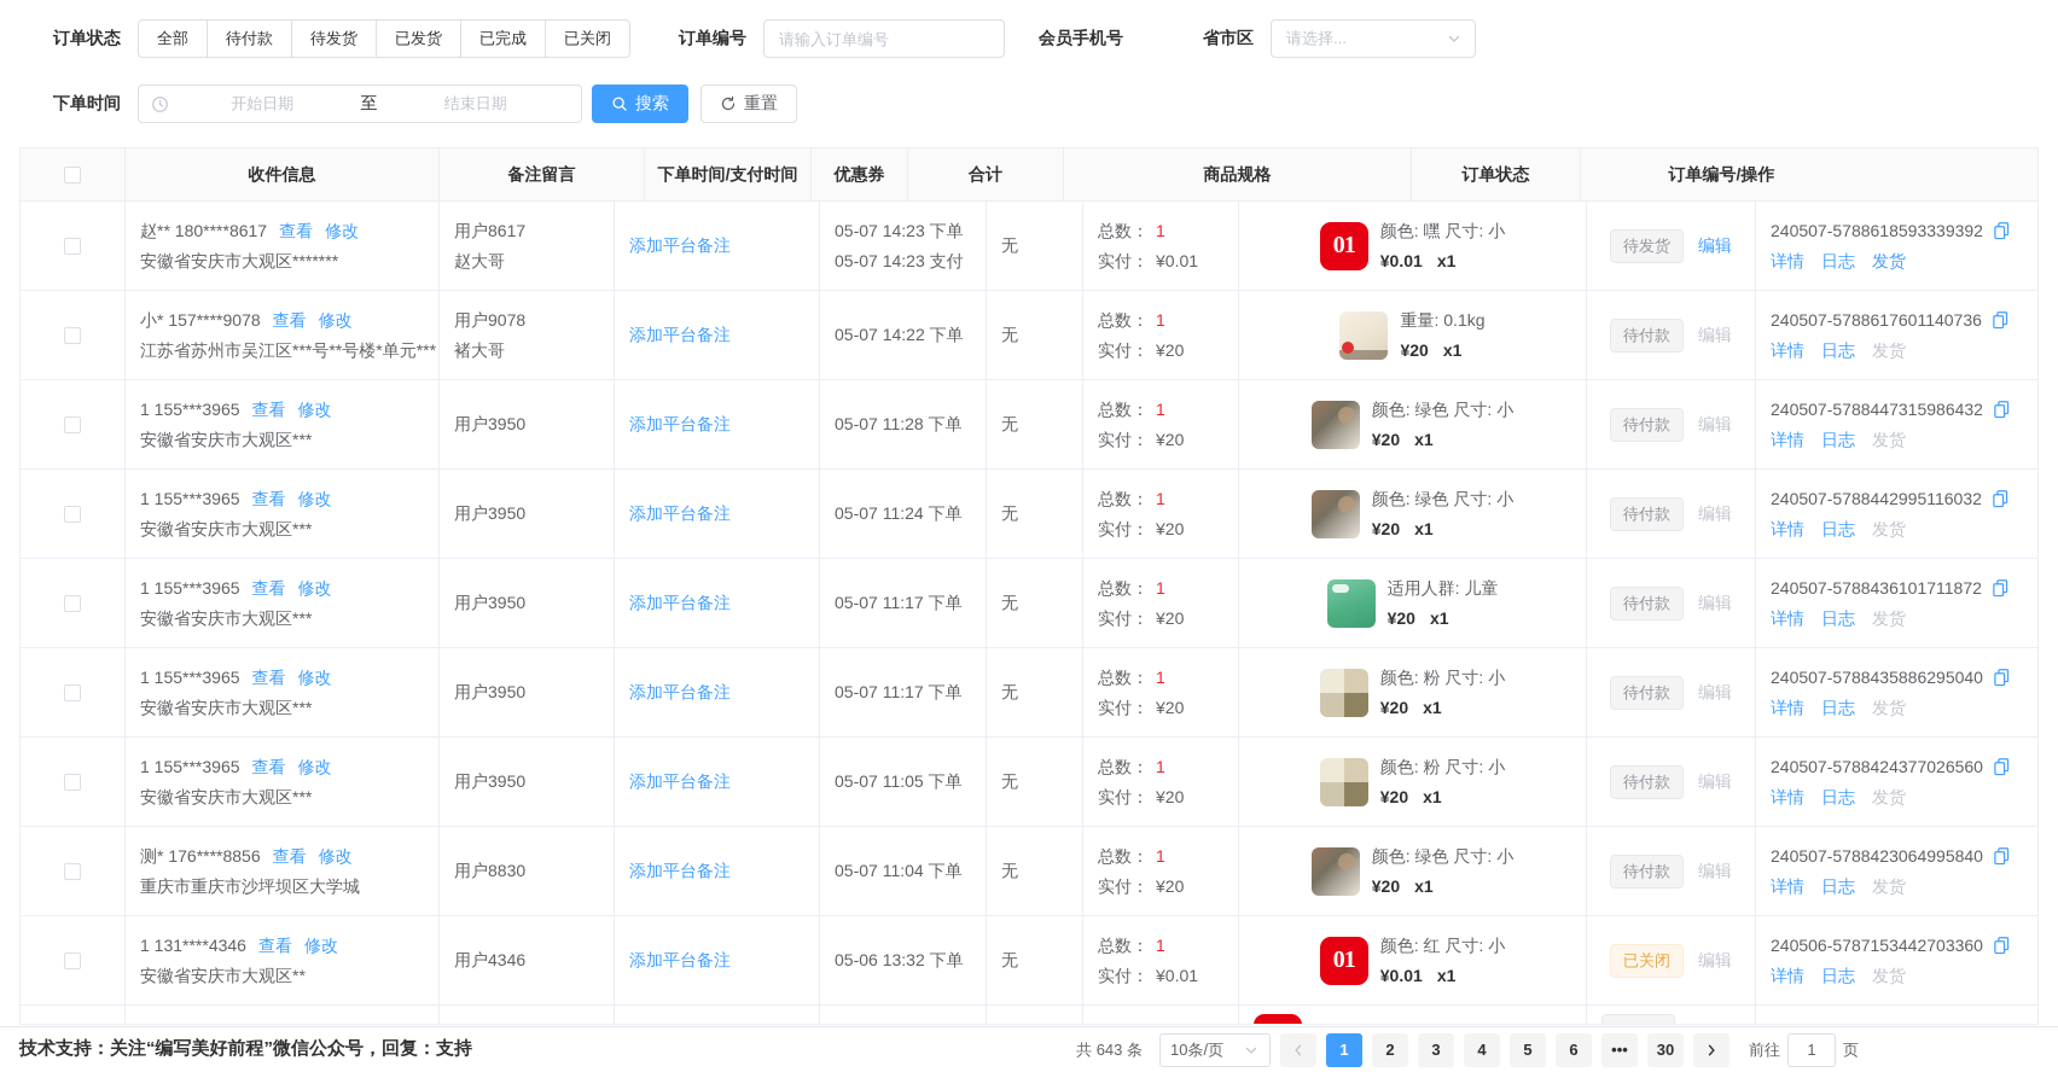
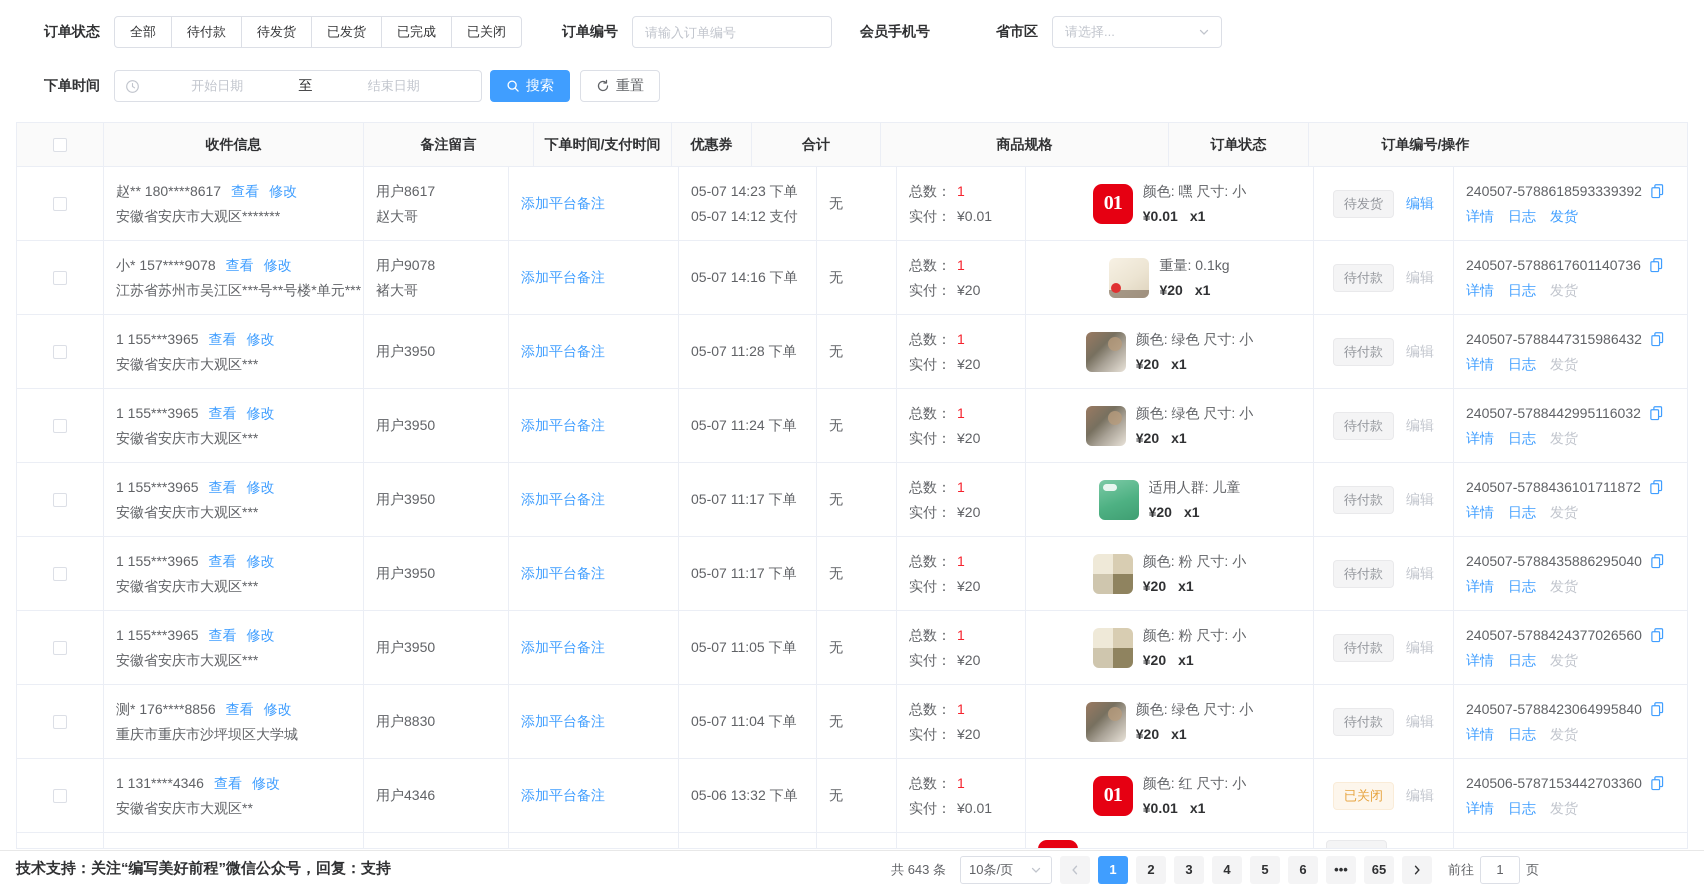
  订单状态
  全部
  待付款
  待发货
  已发货
  已完成
  已关闭
  订单编号
  请输入订单编号
  会员手机号
  省市区
  请选择...
  下单时间
  开始日期
  至
  结束日期
  搜索
  重置
  收件信息
  备注留言
  下单时间/支付时间
  优惠券
  合计
  商品规格
  订单状态
  订单编号/操作
  赵** 180****8617
  查看
  修改
  安徽省安庆市大观区*******
  用户8617
  赵大哥
  添加平台备注
  05-07 14:23 下单
- 05-07 14:23 支付
+ 05-07 14:12 支付
  无
  总数： 1
  实付： ¥0.01
  01
  颜色: 嘿 尺寸: 小
  ¥0.01 x1
  待发货
  编辑
  240507-5788618593339392
  详情
  日志
  发货
  小* 157****9078
  查看
  修改
  江苏省苏州市吴江区***号**号楼*单元***
  用户9078
  褚大哥
  添加平台备注
- 05-07 14:22 下单
+ 05-07 14:16 下单
  无
  总数： 1
  实付： ¥20
  重量: 0.1kg
  ¥20 x1
  待付款
  编辑
  240507-5788617601140736
  详情
  日志
  发货
  1 155***3965
  查看
  修改
  安徽省安庆市大观区***
  用户3950
  添加平台备注
  05-07 11:28 下单
  无
  总数： 1
  实付： ¥20
  颜色: 绿色 尺寸: 小
  ¥20 x1
  待付款
  编辑
  240507-5788447315986432
  详情
  日志
  发货
  1 155***3965
  查看
  修改
  安徽省安庆市大观区***
  用户3950
  添加平台备注
  05-07 11:24 下单
  无
  总数： 1
  实付： ¥20
  颜色: 绿色 尺寸: 小
  ¥20 x1
  待付款
  编辑
  240507-5788442995116032
  详情
  日志
  发货
  1 155***3965
  查看
  修改
  安徽省安庆市大观区***
  用户3950
  添加平台备注
  05-07 11:17 下单
  无
  总数： 1
  实付： ¥20
  适用人群: 儿童
  ¥20 x1
  待付款
  编辑
  240507-5788436101711872
  详情
  日志
  发货
  1 155***3965
  查看
  修改
  安徽省安庆市大观区***
  用户3950
  添加平台备注
  05-07 11:17 下单
  无
  总数： 1
  实付： ¥20
  颜色: 粉 尺寸: 小
  ¥20 x1
  待付款
  编辑
  240507-5788435886295040
  详情
  日志
  发货
  1 155***3965
  查看
  修改
  安徽省安庆市大观区***
  用户3950
  添加平台备注
  05-07 11:05 下单
  无
  总数： 1
  实付： ¥20
  颜色: 粉 尺寸: 小
  ¥20 x1
  待付款
  编辑
  240507-5788424377026560
  详情
  日志
  发货
  测* 176****8856
  查看
  修改
  重庆市重庆市沙坪坝区大学城
  用户8830
  添加平台备注
  05-07 11:04 下单
  无
  总数： 1
  实付： ¥20
  颜色: 绿色 尺寸: 小
  ¥20 x1
  待付款
  编辑
  240507-5788423064995840
  详情
  日志
  发货
  1 131****4346
  查看
  修改
  安徽省安庆市大观区**
  用户4346
  添加平台备注
  05-06 13:32 下单
  无
  总数： 1
  实付： ¥0.01
  01
  颜色: 红 尺寸: 小
  ¥0.01 x1
  已关闭
  编辑
  240506-5787153442703360
  详情
  日志
  发货
  技术支持：关注“编写美好前程”微信公众号，回复：支持
  共 643 条
  10条/页
  1
  2
  3
  4
  5
  6
  •••
- 30
+ 65
  前往
  1
  页
